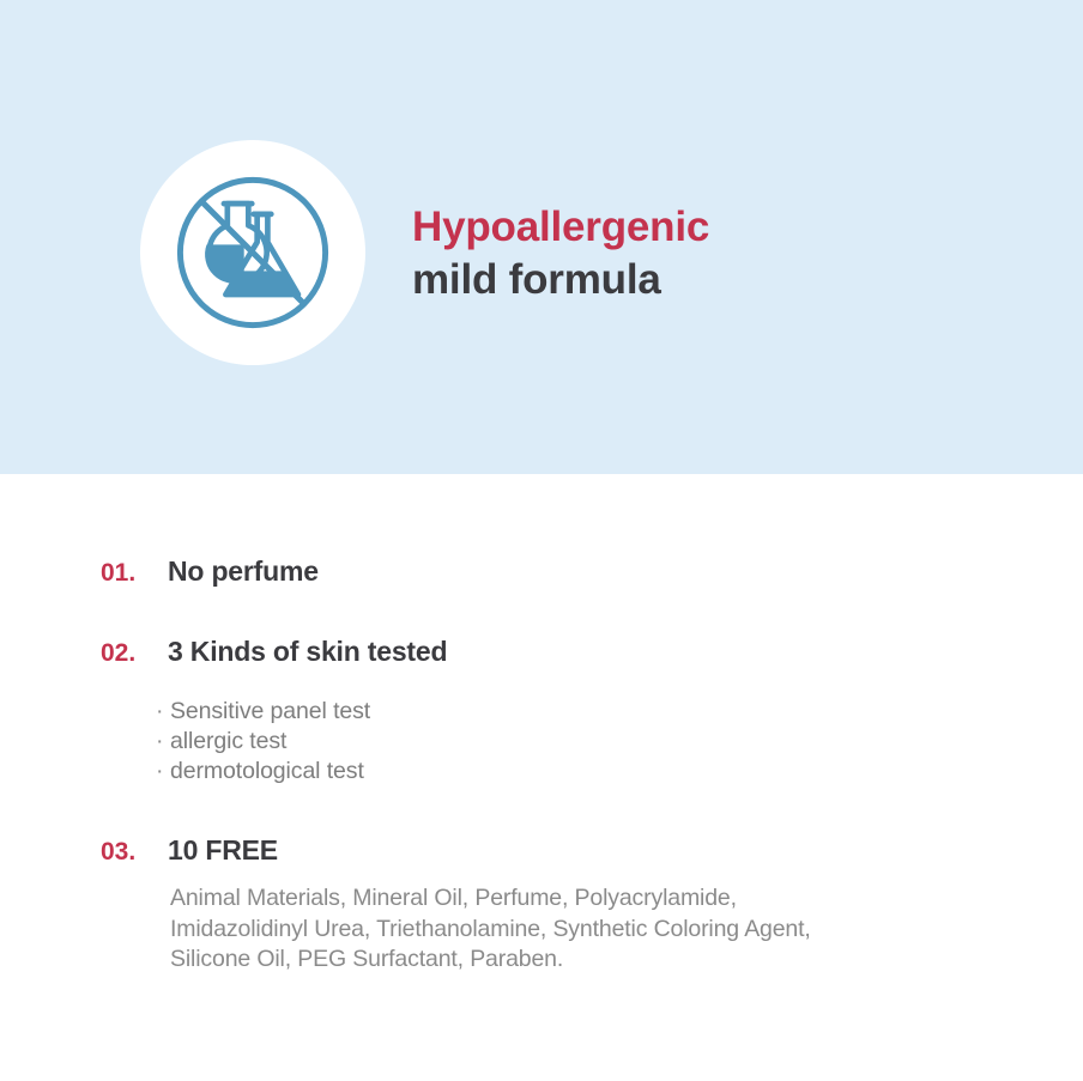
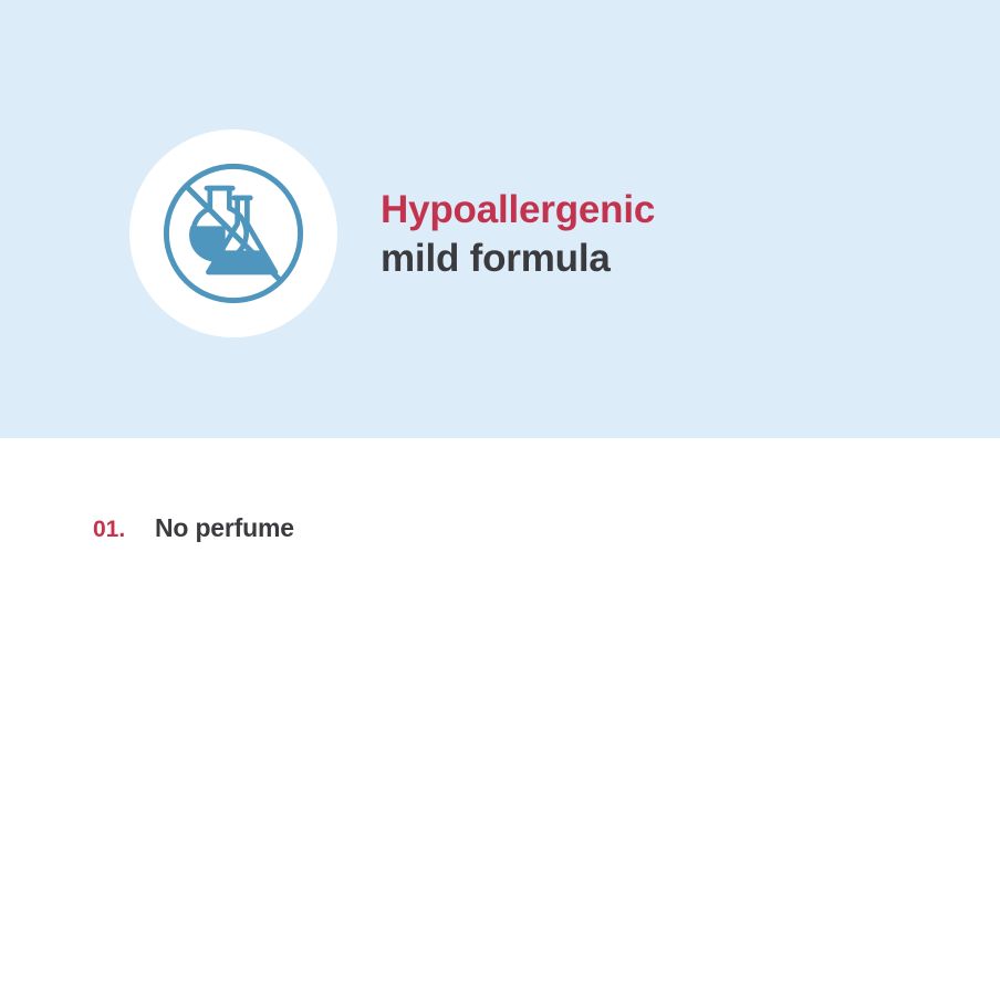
  Hypoallergenic
  mild formula
  01.
  No perfume
- 02.
- 3 Kinds of skin tested
- · Sensitive panel test
- · allergic test
- · dermotological test
- 03.
- 10 FREE
- Animal Materials, Mineral Oil, Perfume, Polyacrylamide,
- Imidazolidinyl Urea, Triethanolamine, Synthetic Coloring Agent,
- Silicone Oil, PEG Surfactant, Paraben.
